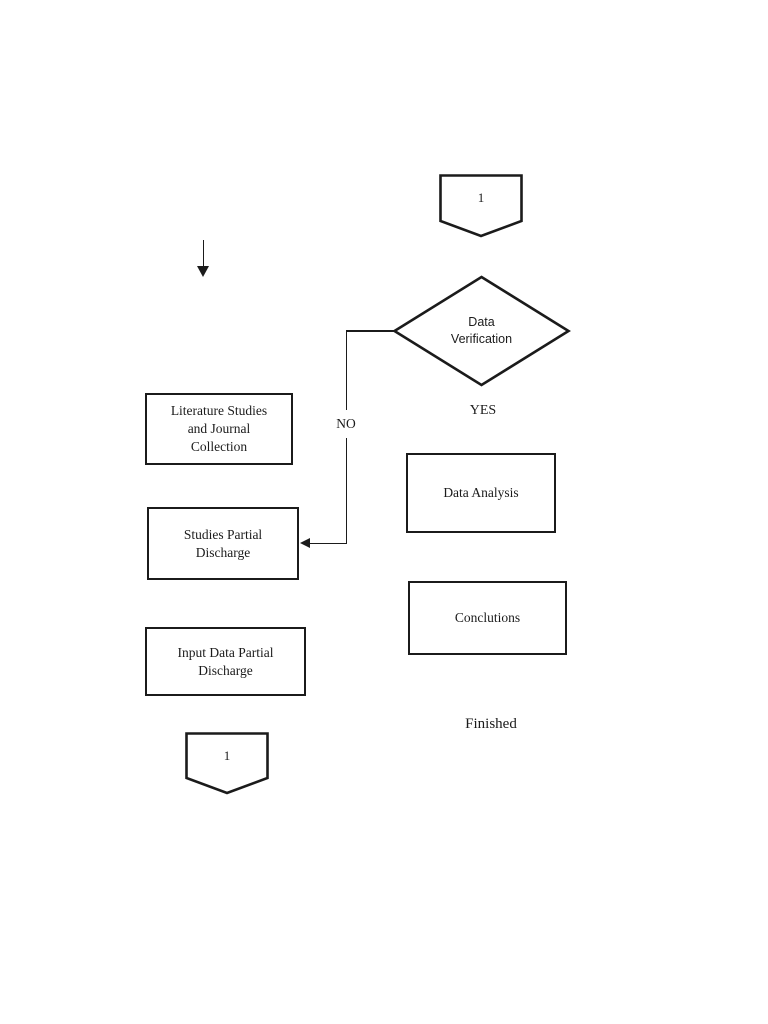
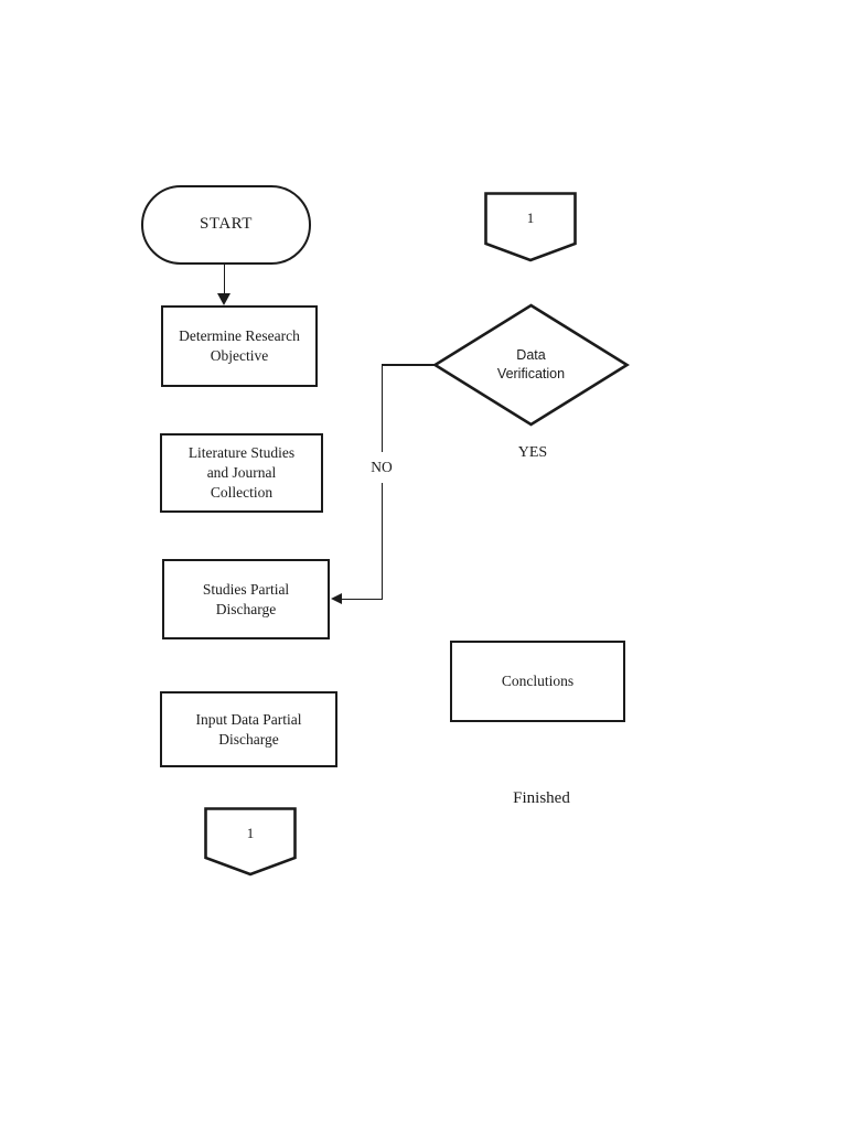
+ START
+ Determine Research
+ Objective
  Literature Studies
  and Journal
  Collection
  Studies Partial
  Discharge
  Input Data Partial
  Discharge
  1
  1
  Data
  Verification
  NO
  YES
- Data Analysis
  Conclutions
  Finished
